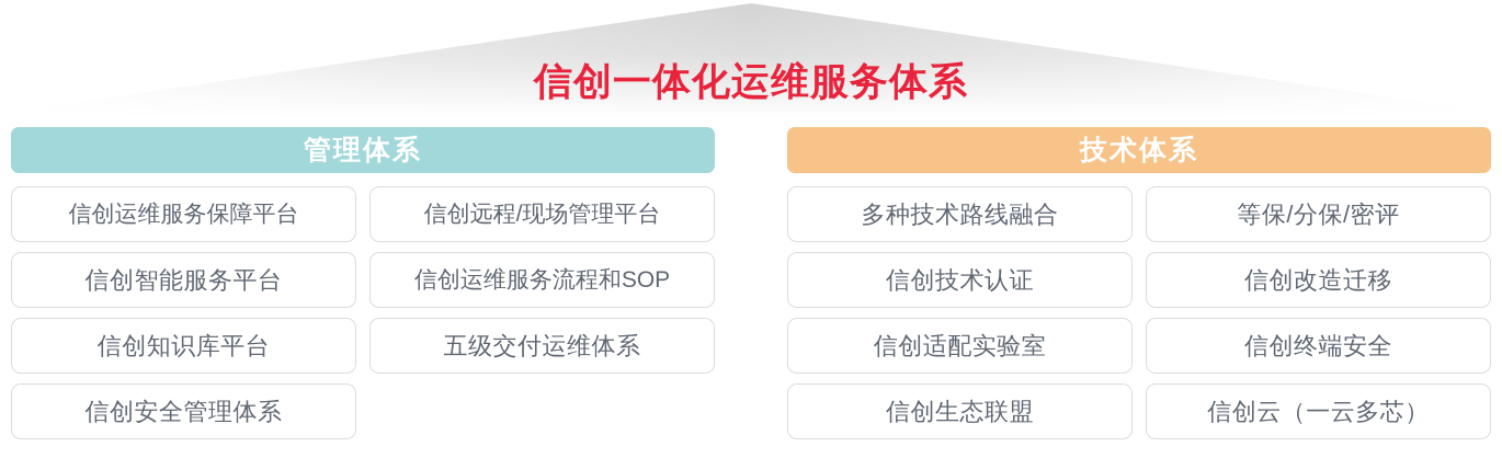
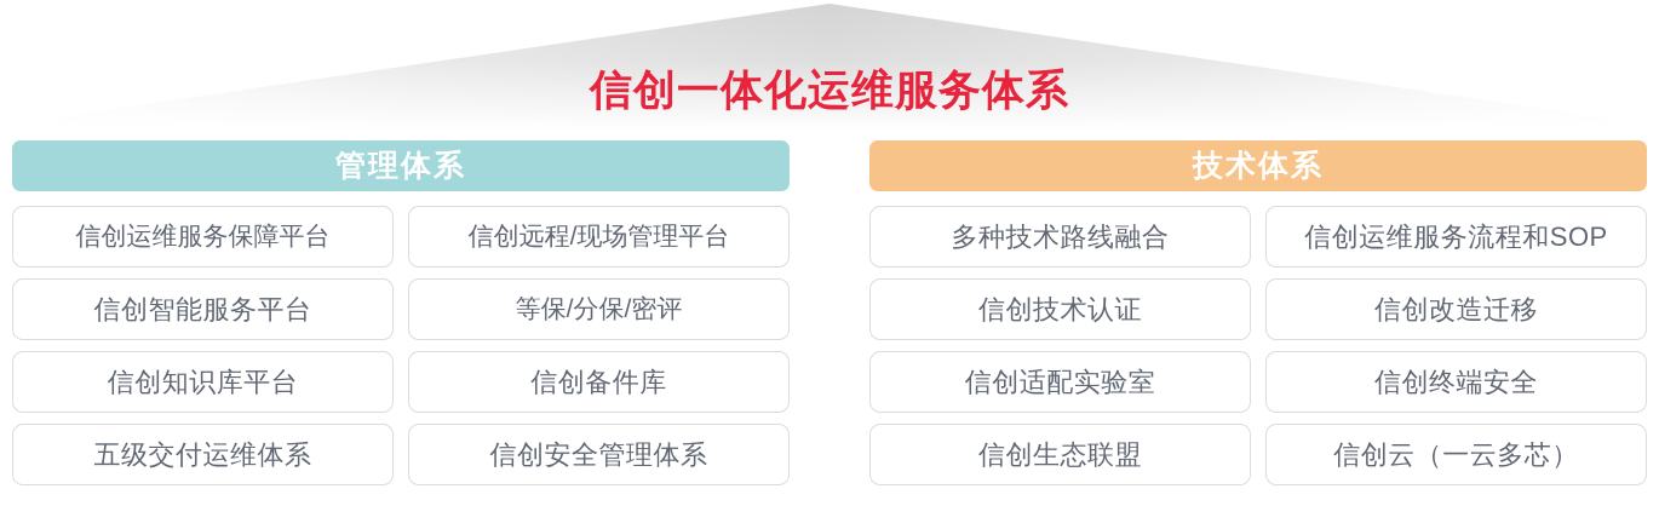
  信创一体化运维服务体系
  管理体系
  信创运维服务保障平台
  信创远程/现场管理平台
  信创智能服务平台
- 信创运维服务流程和SOP
+ 等保/分保/密评
  信创知识库平台
+ 信创备件库
  五级交付运维体系
  信创安全管理体系
  技术体系
  多种技术路线融合
- 等保/分保/密评
+ 信创运维服务流程和SOP
  信创技术认证
  信创改造迁移
  信创适配实验室
  信创终端安全
  信创生态联盟
  信创云（一云多芯）
